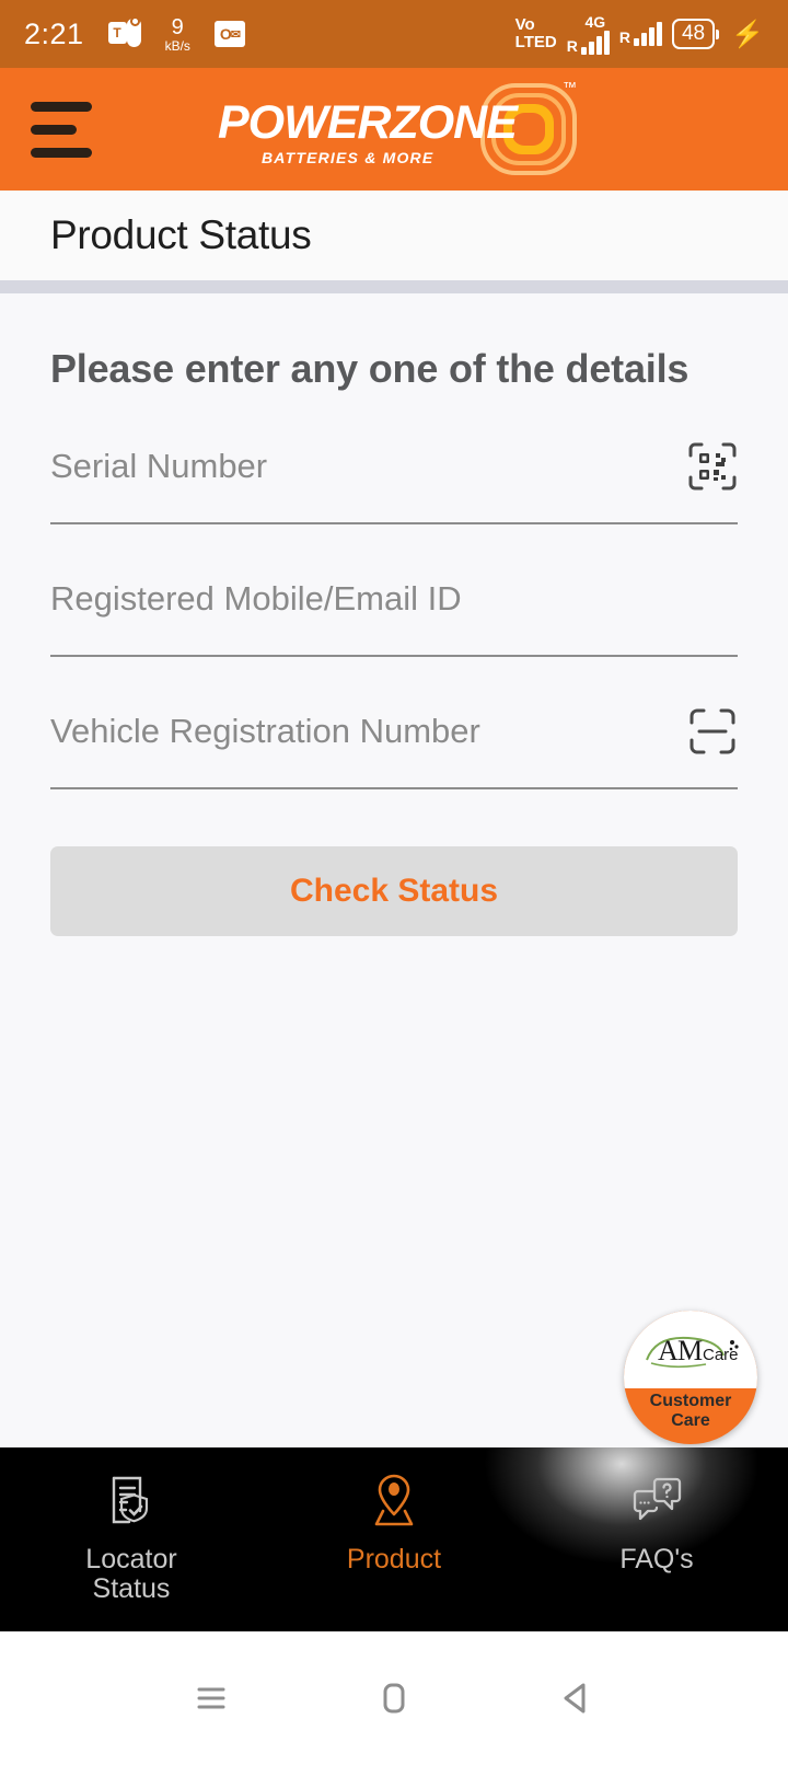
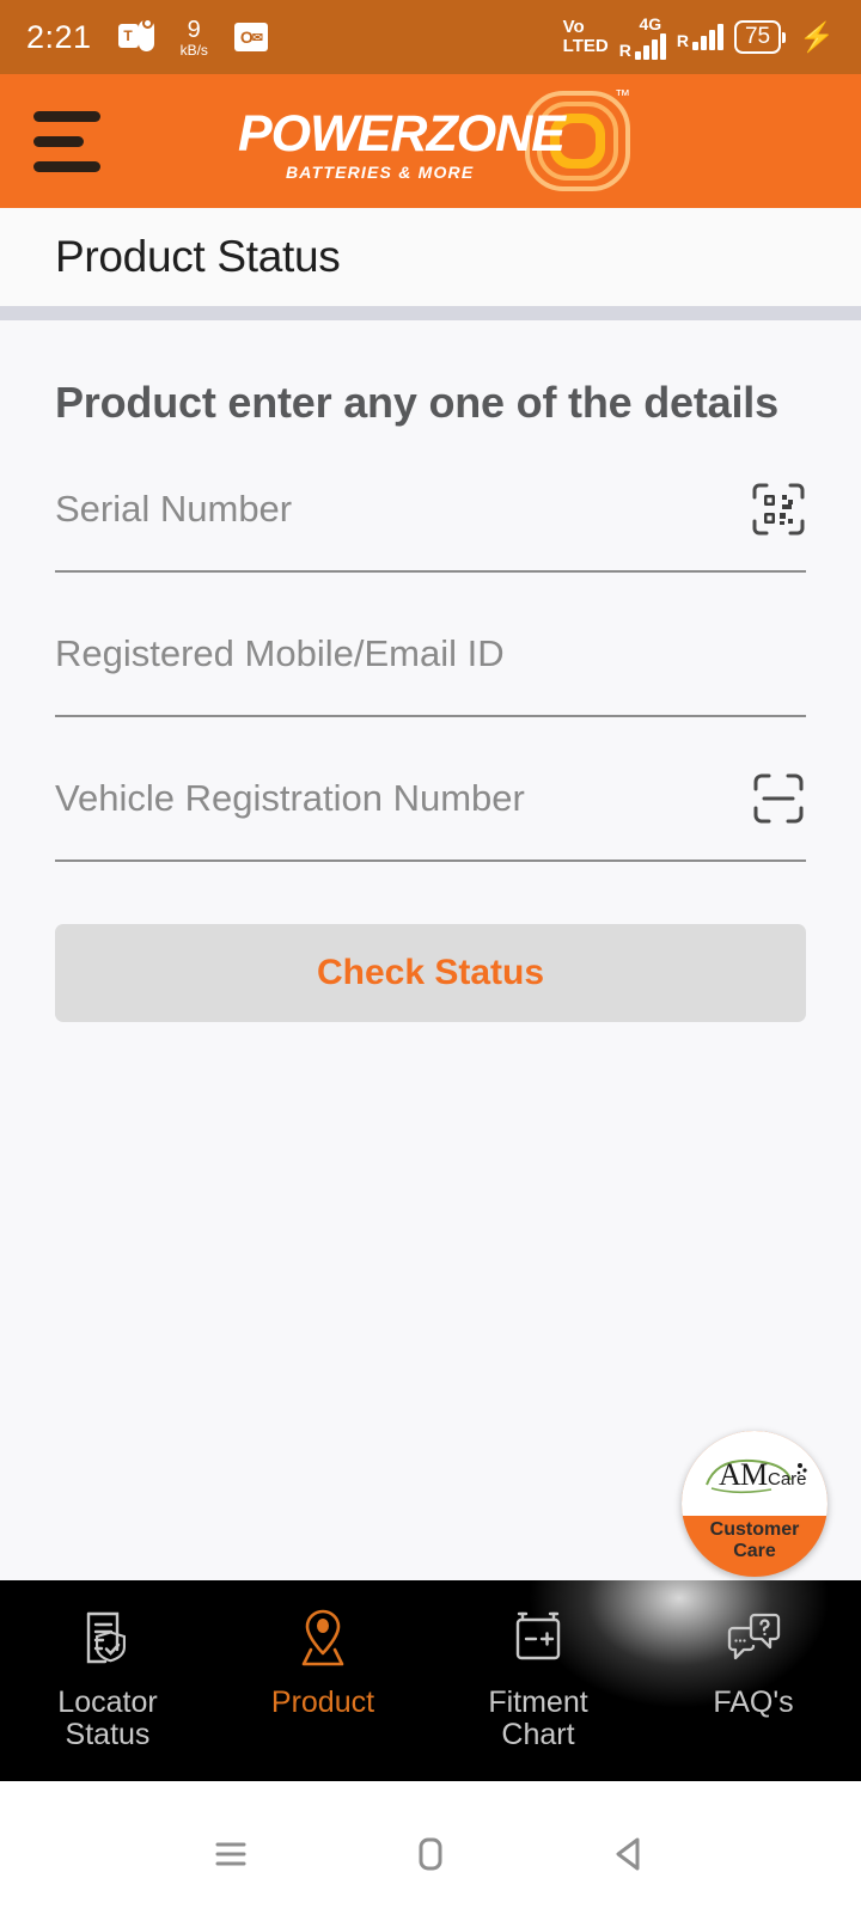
  2:21
  T
  9
  kB/s
  O
  ✉
  Vo
  LTED
  R
  4G
  R
- 48
+ 75
  ⚡
  ™
  POWERZONE
  BATTERIES & MORE
  Product Status
- Please enter any one of the details
+ Product enter any one of the details
  Serial Number
  Registered Mobile/Email ID
  Vehicle Registration Number
  Check Status
  A
  M
  Care
  Customer
  Care
  Locator
  Status
  Product
+ Fitment
+ Chart
  FAQ's
